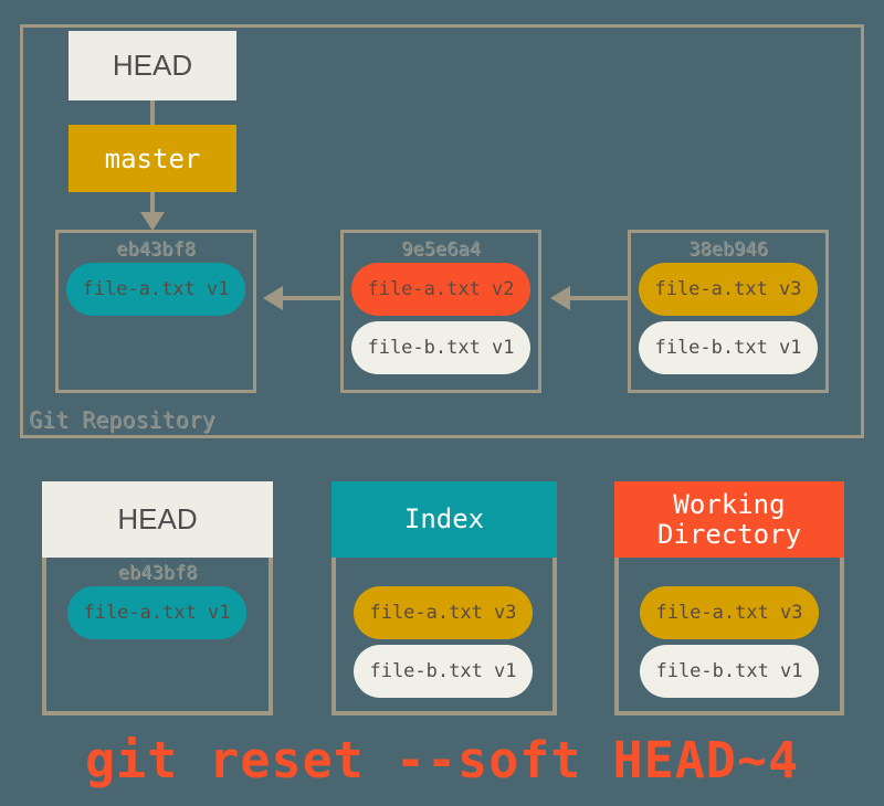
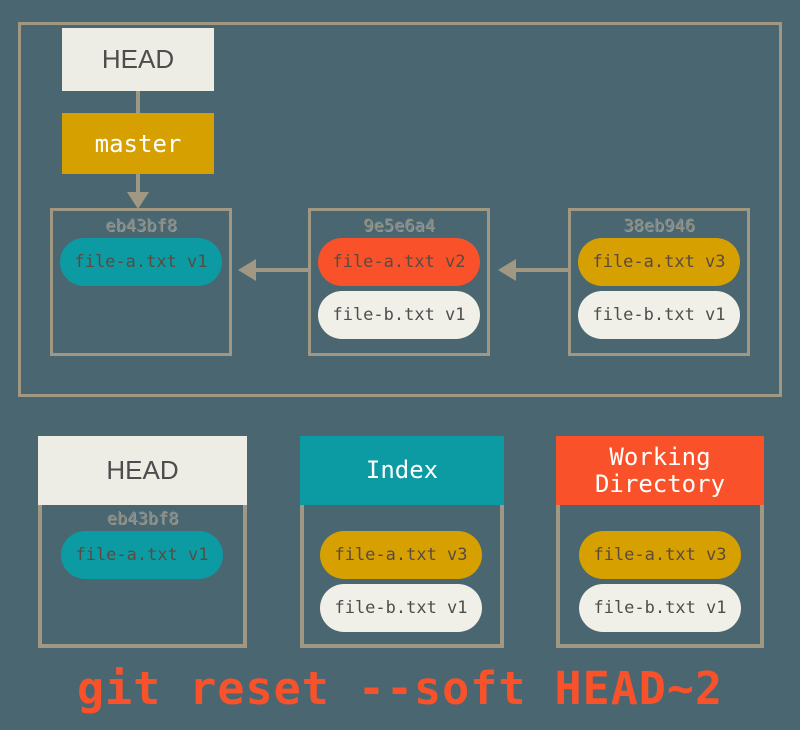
- Git Repository
  HEAD
  master
  eb43bf8
  file-a.txt v1
  9e5e6a4
  file-a.txt v2
  file-b.txt v1
  38eb946
  file-a.txt v3
  file-b.txt v1
  HEAD
  eb43bf8
  file-a.txt v1
  Index
  file-a.txt v3
  file-b.txt v1
  Working
  Directory
  file-a.txt v3
  file-b.txt v1
- git reset --soft HEAD~4
+ git reset --soft HEAD~2
